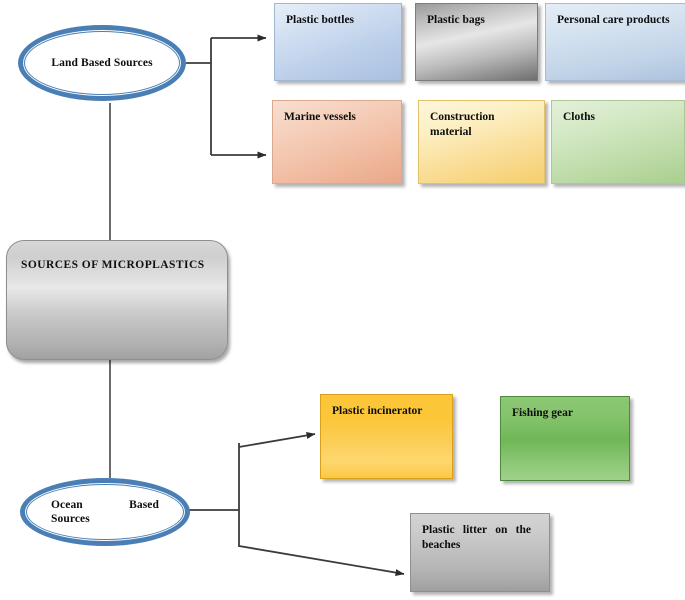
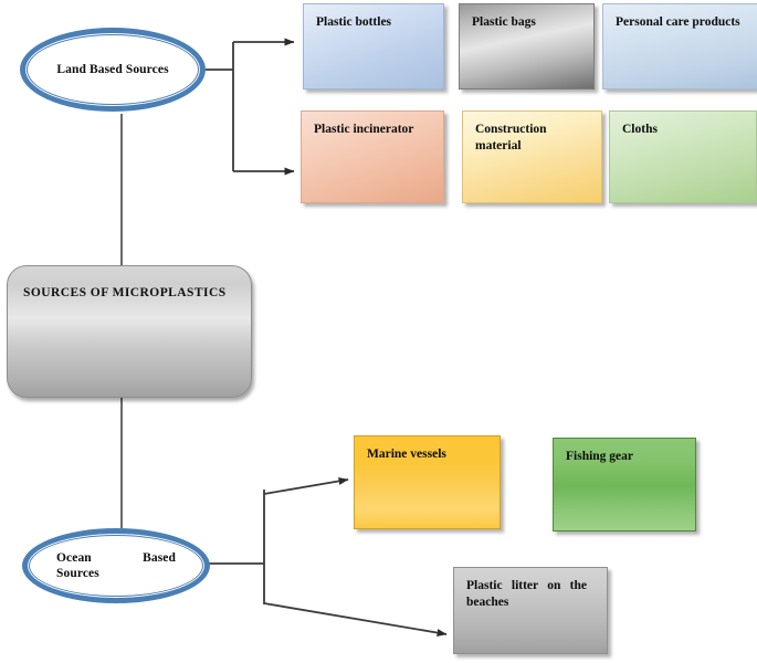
  Land Based Sources
  SOURCES OF MICROPLASTICS
  Ocean Based
  Sources
  Plastic bottles
  Plastic bags
  Personal care products
- Marine vessels
+ Plastic incinerator
  Construction material
  Cloths
- Plastic incinerator
+ Marine vessels
  Fishing gear
  Plastic litter on the beaches
